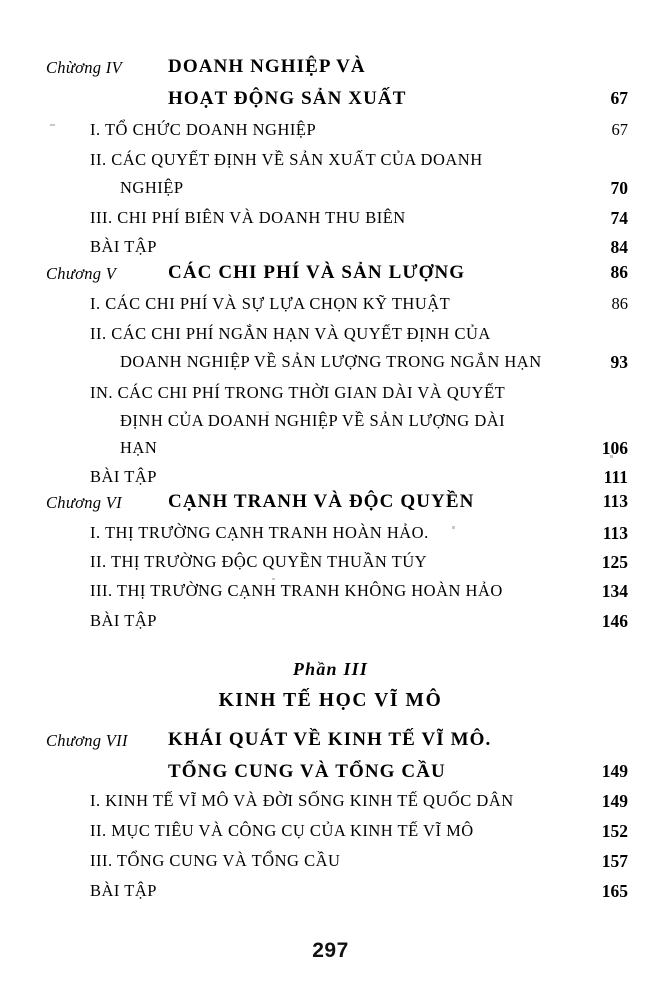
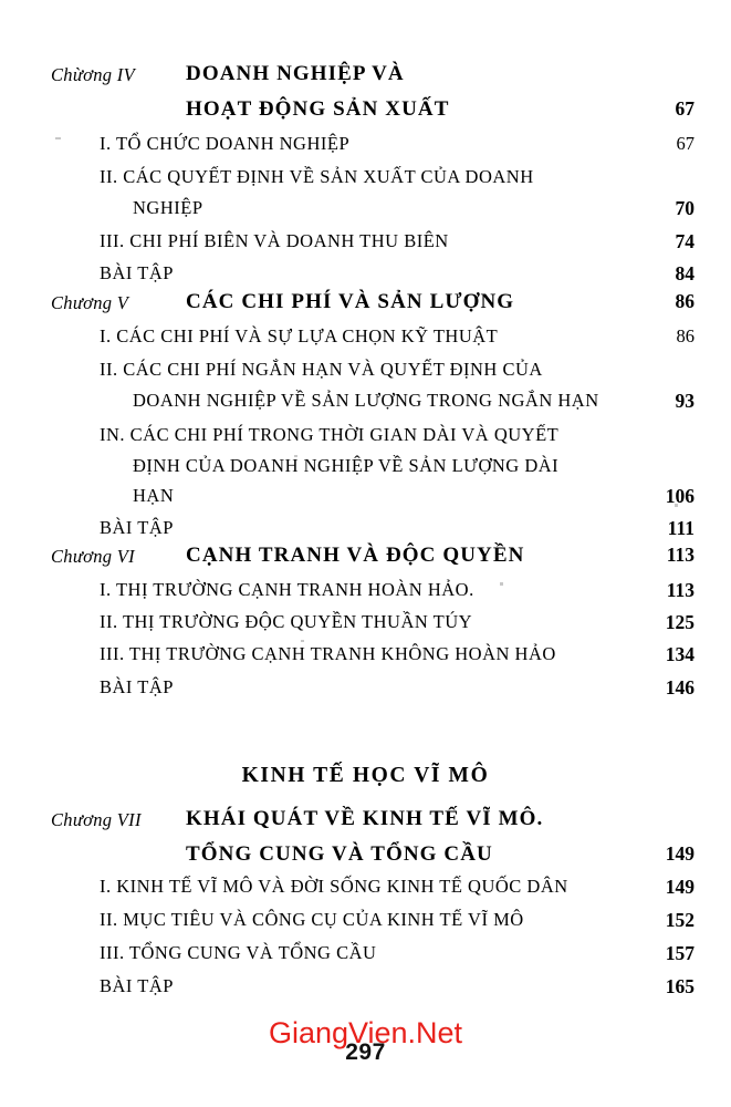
  Chừơng IV
  DOANH NGHIỆP VÀ
  HOẠT ĐỘNG SẢN XUẤT
  67
  I. TỔ CHỨC DOANH NGHIỆP
  67
  II. CÁC QUYẾT ĐỊNH VỀ SẢN XUẤT CỦA DOANH
  NGHIỆP
  70
  III. CHI PHÍ BIÊN VÀ DOANH THU BIÊN
  74
  BÀI TẬP
  84
  Chương V
  CÁC CHI PHÍ VÀ SẢN LƯỢNG
  86
  I. CÁC CHI PHÍ VÀ SỰ LỰA CHỌN KỸ THUẬT
  86
  II. CÁC CHI PHÍ NGẮN HẠN VÀ QUYẾT ĐỊNH CỦA
  DOANH NGHIỆP VỀ SẢN LƯỢNG TRONG NGẮN HẠN
  93
  IN. CÁC CHI PHÍ TRONG THỜI GIAN DÀI VÀ QUYẾT
  ĐỊNH CỦA DOANH NGHIỆP VỀ SẢN LƯỢNG DÀI
  HẠN
  106
  BÀI TẬP
  111
  Chương VI
  CẠNH TRANH VÀ ĐỘC QUYỀN
  113
  I. THỊ TRƯỜNG CẠNH TRANH HOÀN HẢO.
  113
  II. THỊ TRƯỜNG ĐỘC QUYỀN THUẦN TÚY
  125
  III. THỊ TRƯỜNG CẠNH TRANH KHÔNG HOÀN HẢO
  134
  BÀI TẬP
  146
  Chương VII
  KHÁI QUÁT VỀ KINH TẾ VĨ MÔ.
  TỔNG CUNG VÀ TỔNG CẦU
  149
  I. KINH TẾ VĨ MÔ VÀ ĐỜI SỐNG KINH TẾ QUỐC DÂN
  149
  II. MỤC TIÊU VÀ CÔNG CỤ CỦA KINH TẾ VĨ MÔ
  152
  III. TỔNG CUNG VÀ TỔNG CẦU
  157
  BÀI TẬP
  165
- Phần III
  KINH TẾ HỌC VĨ MÔ
+ GiangVien.Net
  297
